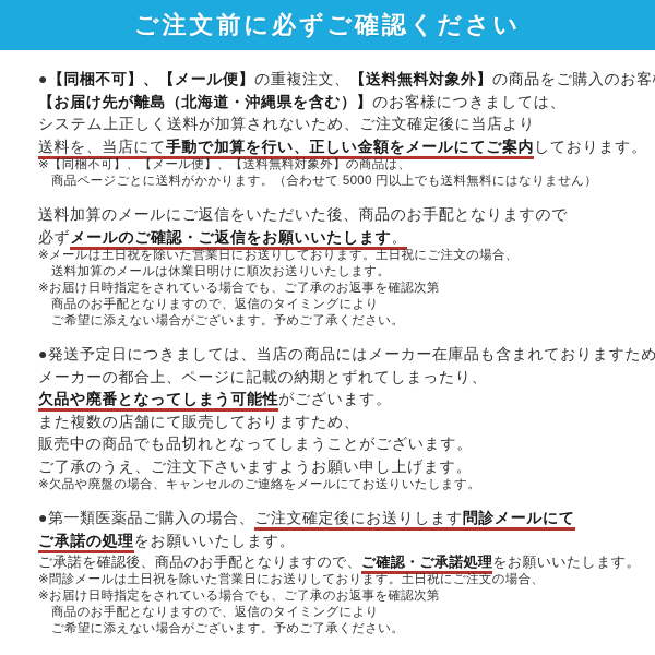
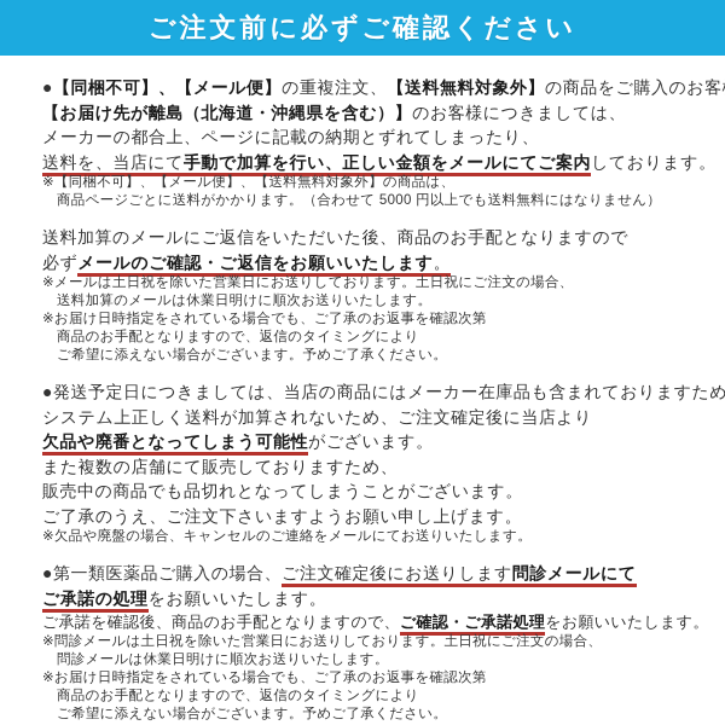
  ご注文前に必ずご確認ください
  ●【同梱不可】、【メール便】の重複注文、【送料無料対象外】の商品をご購入のお客
  【お届け先が離島（北海道・沖縄県を含む）】のお客様につきましては、
- システム上正しく送料が加算されないため、ご注文確定後に当店より
+ メーカーの都合上、ページに記載の納期とずれてしまったり、
  送料を、当店にて手動で加算を行い、正しい金額をメールにてご案内しております。
  ※【同梱不可】、【メール便】、【送料無料対象外】の商品は、
  商品ページごとに送料がかかります。（合わせて 5000 円以上でも送料無料にはなりません）
  送料加算のメールにご返信をいただいた後、商品のお手配となりますので
  必ずメールのご確認・ご返信をお願いいたします。
  ※メールは土日祝を除いた営業日にお送りしております。土日祝にご注文の場合、
  送料加算のメールは休業日明けに順次お送りいたします。
  ※お届け日時指定をされている場合でも、ご了承のお返事を確認次第
  商品のお手配となりますので、返信のタイミングにより
  ご希望に添えない場合がございます。予めご了承ください。
  ●発送予定日につきましては、当店の商品にはメーカー在庫品も含まれておりますため
- メーカーの都合上、ページに記載の納期とずれてしまったり、
+ システム上正しく送料が加算されないため、ご注文確定後に当店より
  欠品や廃番となってしまう可能性がございます。
  また複数の店舗にて販売しておりますため、
  販売中の商品でも品切れとなってしまうことがございます。
  ご了承のうえ、ご注文下さいますようお願い申し上げます。
  ※欠品や廃盤の場合、キャンセルのご連絡をメールにてお送りいたします。
  ●第一類医薬品ご購入の場合、ご注文確定後にお送りします問診メールにて
  ご承諾の処理をお願いいたします。
  ご承諾を確認後、商品のお手配となりますので、ご確認・ご承諾処理をお願いいたします。
  ※問診メールは土日祝を除いた営業日にお送りしております。土日祝にご注文の場合、
+ 問診メールは休業日明けに順次お送りいたします。
  ※お届け日時指定をされている場合でも、ご了承のお返事を確認次第
  商品のお手配となりますので、返信のタイミングにより
  ご希望に添えない場合がございます。予めご了承ください。
